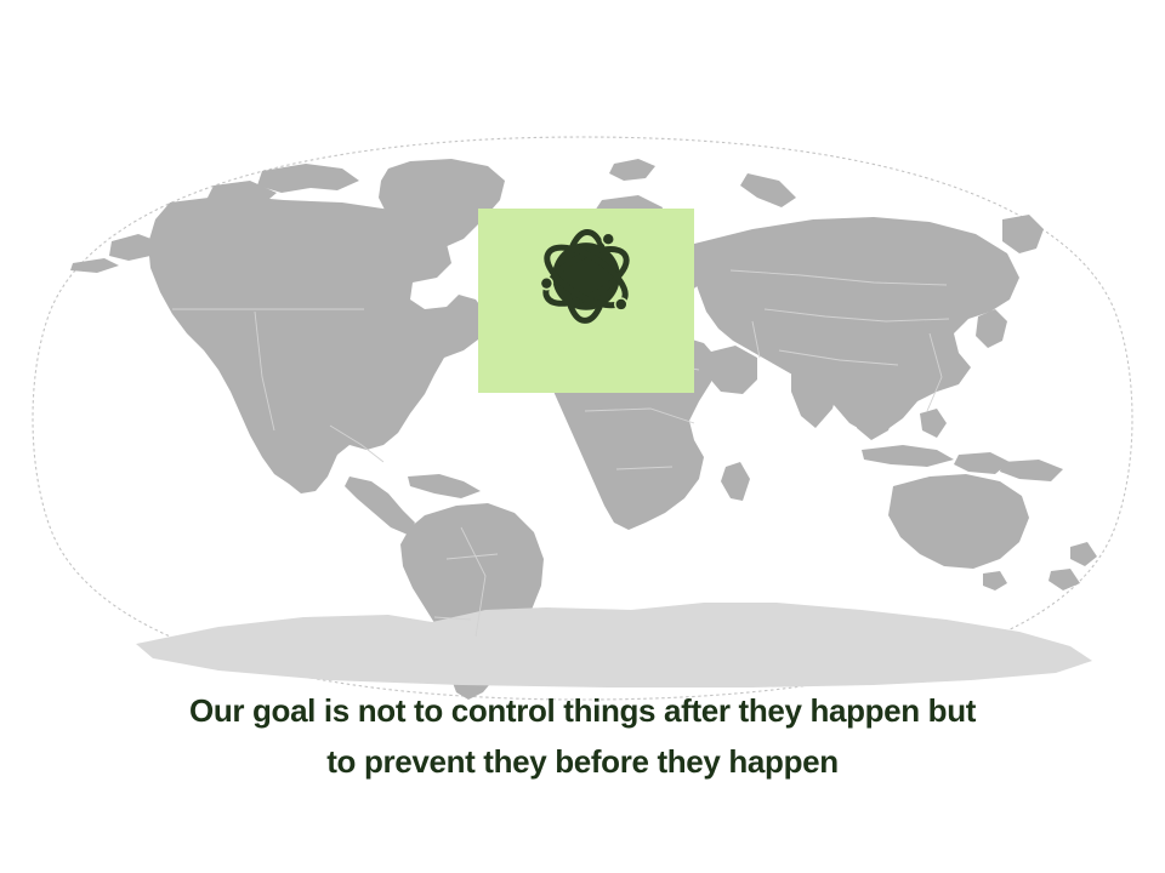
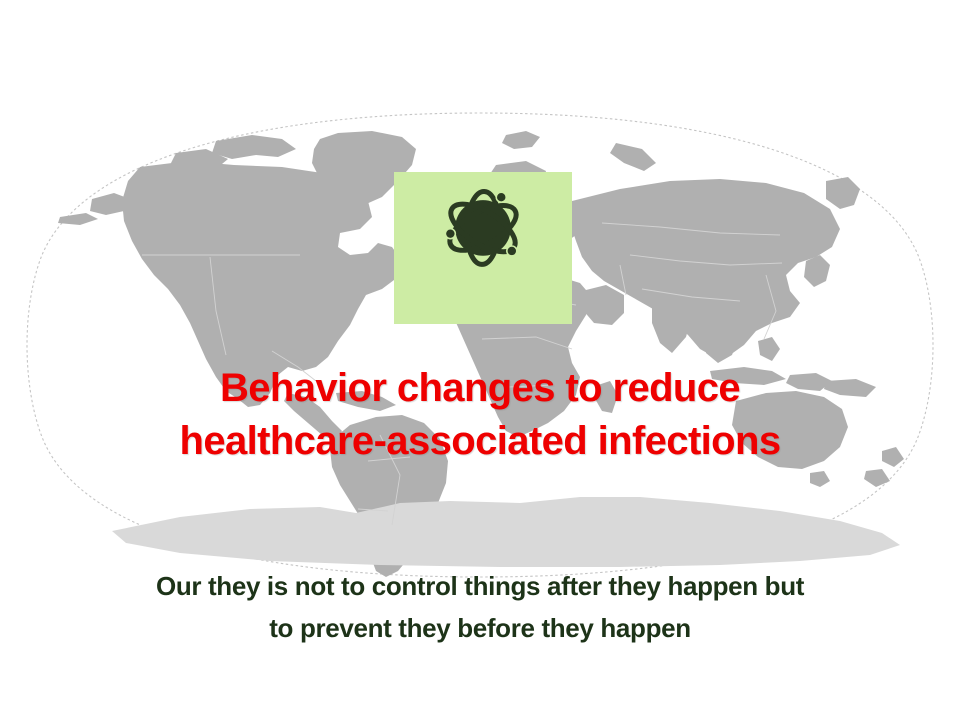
+ Behavior changes to reduce
+ healthcare-associated infections
- Our goal is not to control things after they happen but
+ Our they is not to control things after they happen but
  to prevent they before they happen
